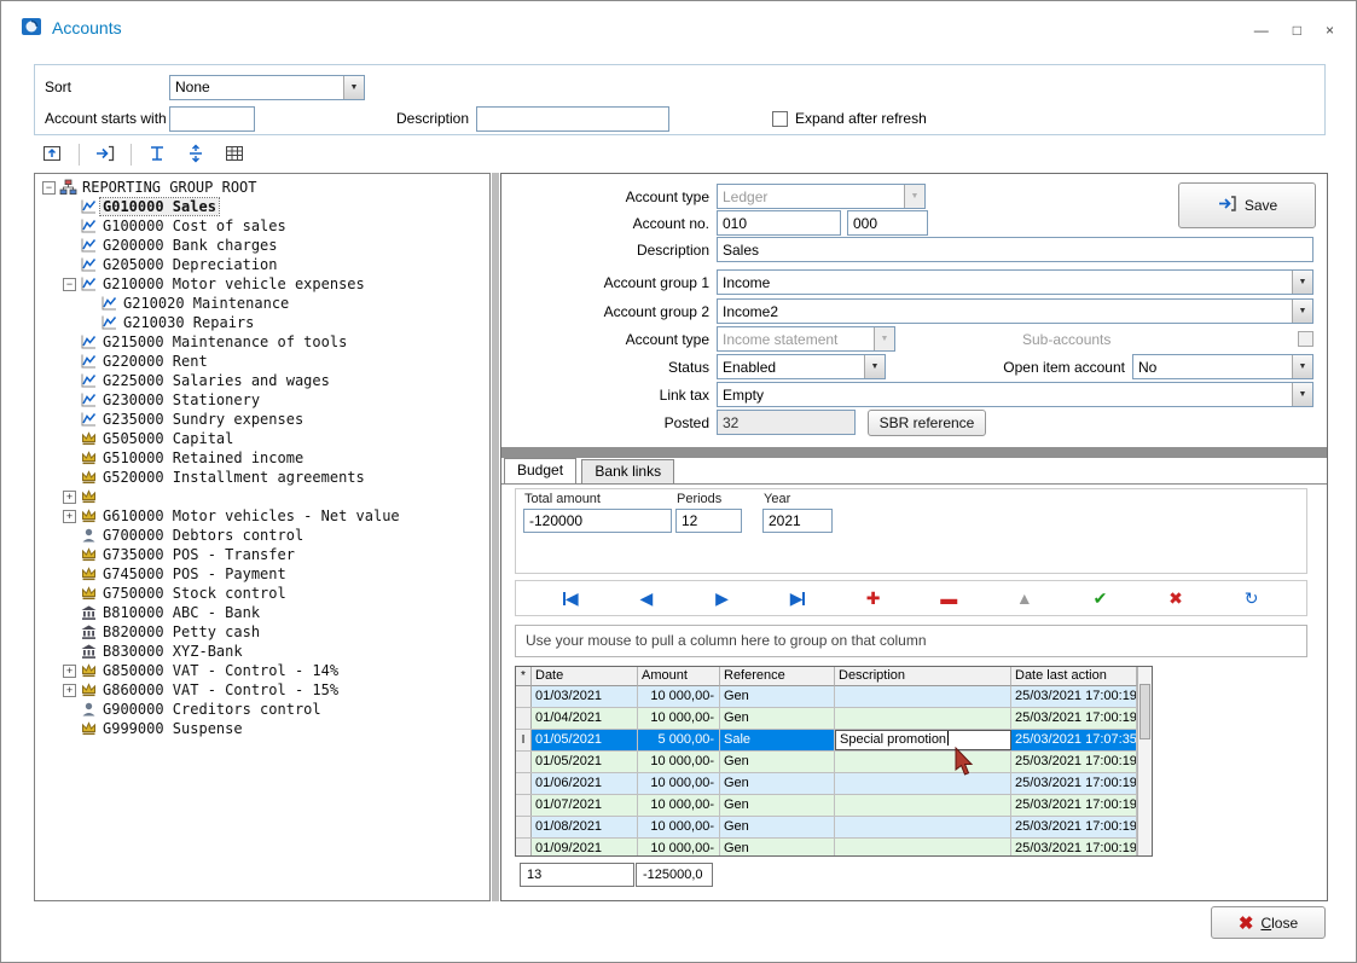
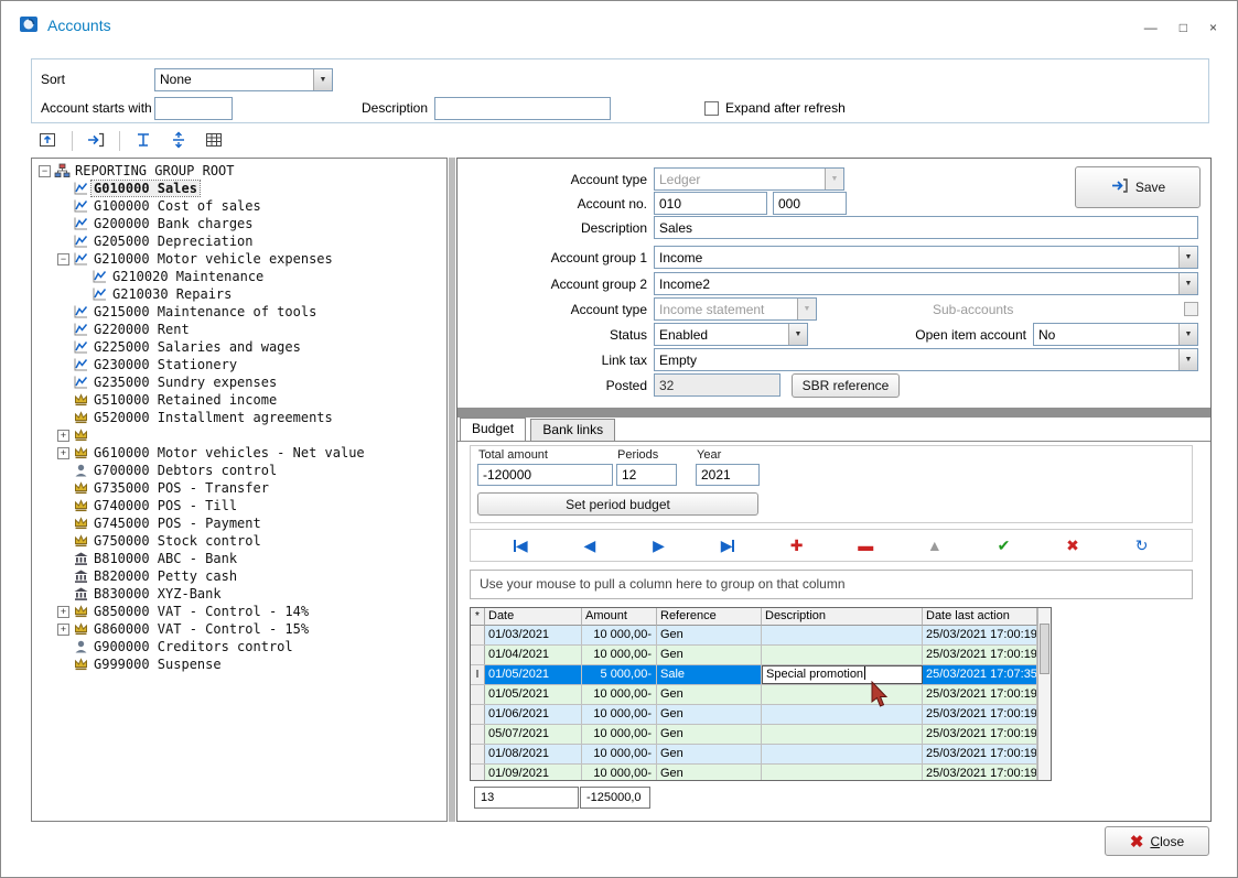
  Accounts
  —
  □
  ×
  Sort
  None
  Account starts with
  Description
  Expand after refresh
  −
  REPORTING GROUP ROOT
  G010000 Sales
  G100000 Cost of sales
  G200000 Bank charges
  G205000 Depreciation
  −
  G210000 Motor vehicle expenses
  G210020 Maintenance
  G210030 Repairs
  G215000 Maintenance of tools
  G220000 Rent
  G225000 Salaries and wages
  G230000 Stationery
  G235000 Sundry expenses
- G505000 Capital
  G510000 Retained income
  G520000 Installment agreements
  +
  +
  G610000 Motor vehicles - Net value
  G700000 Debtors control
  G735000 POS - Transfer
+ G740000 POS - Till
  G745000 POS - Payment
  G750000 Stock control
  B810000 ABC - Bank
  B820000 Petty cash
  B830000 XYZ-Bank
  +
  G850000 VAT - Control - 14%
  +
  G860000 VAT - Control - 15%
  G900000 Creditors control
  G999000 Suspense
  Account type
  Ledger
  Save
  Account no.
  010
  000
  Description
  Sales
  Account group 1
  Income
  Account group 2
  Income2
  Account type
  Income statement
  Sub-accounts
  Status
  Enabled
  Open item account
  No
  Link tax
  Empty
  Posted
  32
  SBR reference
  Budget Bank links
  Total amount
  -120000
  Periods
  12
  Year
  2021
+ Set period budget
  ◀
  ◀
  ▶
  ▶
  ✚
  ▬
  ▲
  ✔
  ✖
  ↻
  Use your mouse to pull a column here to group on that column
  *
  Date
  Amount
  Reference
  Description
  Date last action
  01/03/2021
  10 000,00-
  Gen
  25/03/2021 17:00:19
  01/04/2021
  10 000,00-
  Gen
  25/03/2021 17:00:19
  I
  01/05/2021
  5 000,00-
  Sale
  Special promotion
  25/03/2021 17:07:35
  01/05/2021
  10 000,00-
  Gen
  25/03/2021 17:00:19
  01/06/2021
  10 000,00-
  Gen
  25/03/2021 17:00:19
- 01/07/2021
+ 05/07/2021
  10 000,00-
  Gen
  25/03/2021 17:00:19
  01/08/2021
  10 000,00-
  Gen
  25/03/2021 17:00:19
  01/09/2021
  10 000,00-
  Gen
  25/03/2021 17:00:19
  13
  -125000,0
  ✖
  Close
